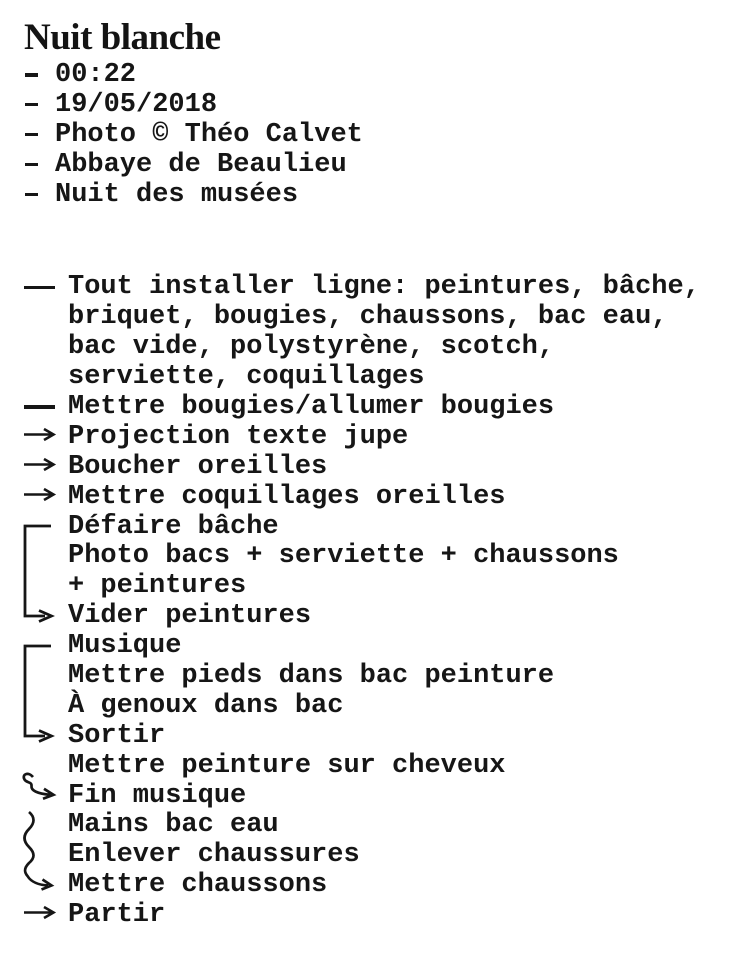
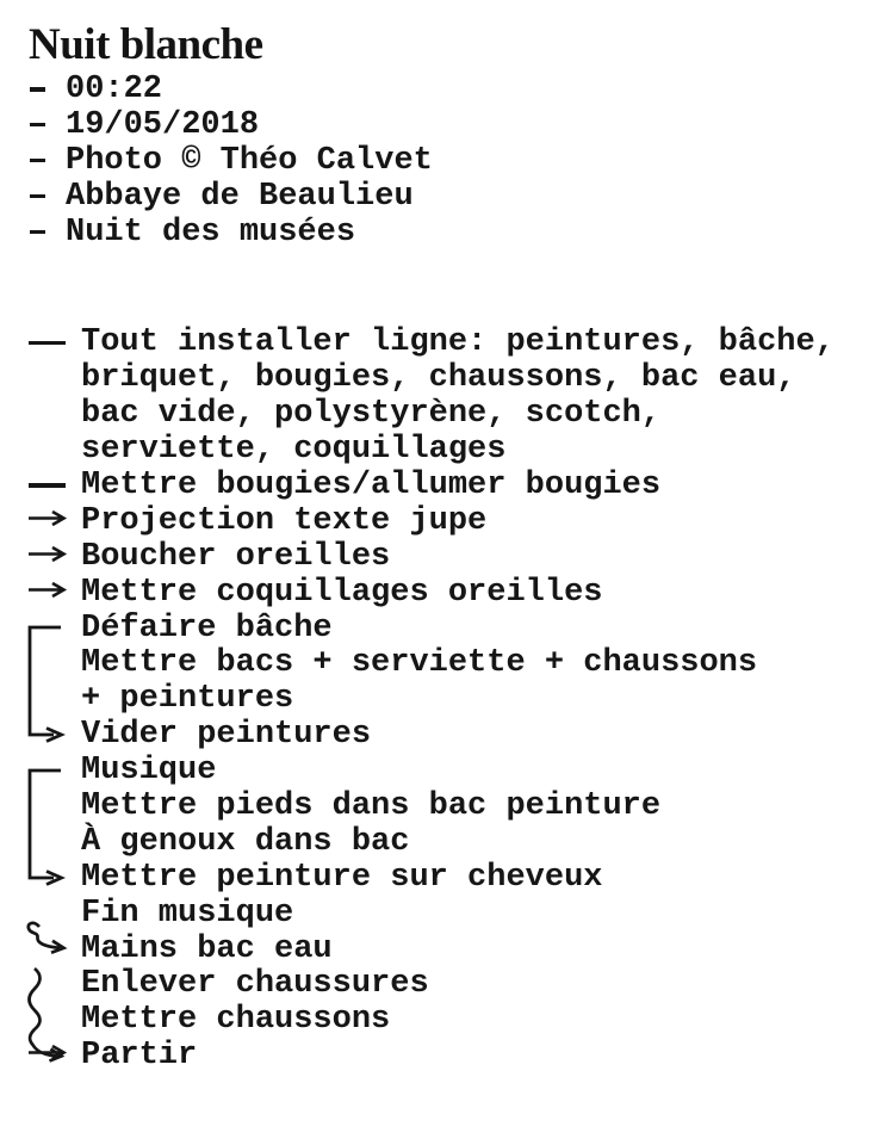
  Nuit blanche
  00:22
  19/05/2018
  Photo © Théo Calvet
  Abbaye de Beaulieu
  Nuit des musées
  Tout installer ligne: peintures, bâche,
  briquet, bougies, chaussons, bac eau,
  bac vide, polystyrène, scotch,
  serviette, coquillages
  Mettre bougies/allumer bougies
  Projection texte jupe
  Boucher oreilles
  Mettre coquillages oreilles
  Défaire bâche
- Photo bacs + serviette + chaussons
+ Mettre bacs + serviette + chaussons
  + peintures
  Vider peintures
  Musique
  Mettre pieds dans bac peinture
  À genoux dans bac
- Sortir
  Mettre peinture sur cheveux
  Fin musique
  Mains bac eau
  Enlever chaussures
  Mettre chaussons
  Partir
